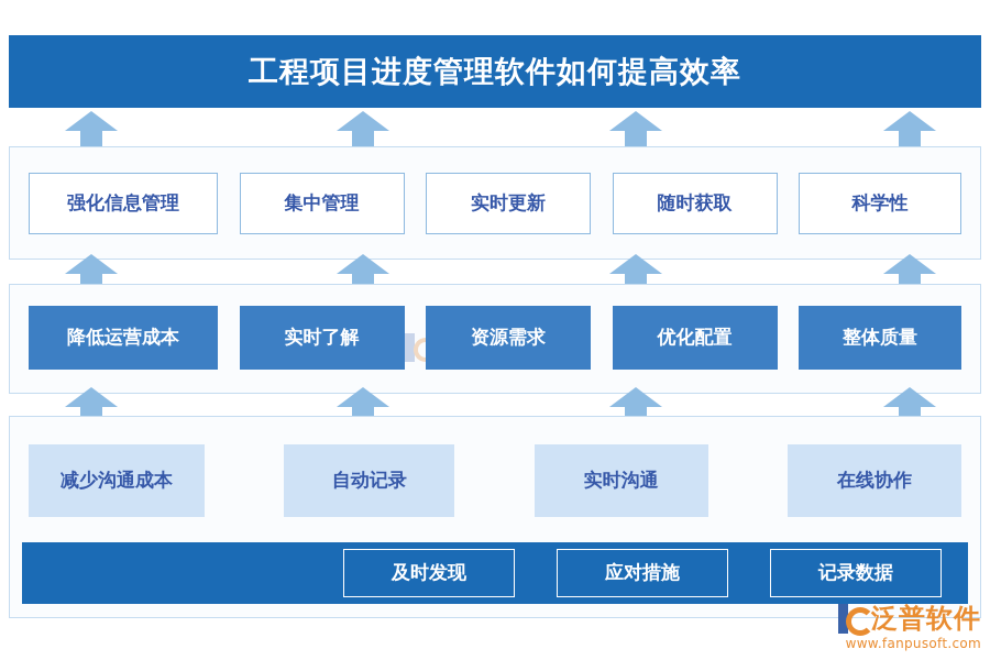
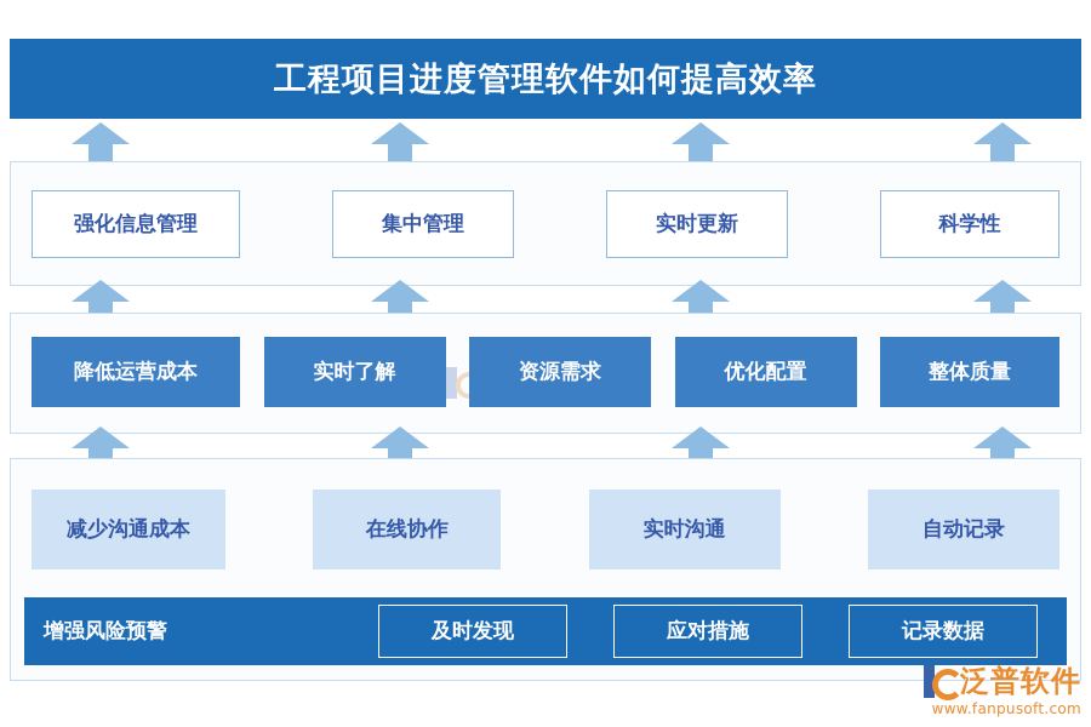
  工程项目进度管理软件如何提高效率
  强化信息管理
  集中管理
  实时更新
- 随时获取
  科学性
  降低运营成本
  实时了解
  资源需求
  优化配置
  整体质量
  减少沟通成本
- 自动记录
+ 在线协作
  实时沟通
- 在线协作
+ 自动记录
+ 增强风险预警
  及时发现
  应对措施
  记录数据
  泛普软件
  www.fanpusoft.com
